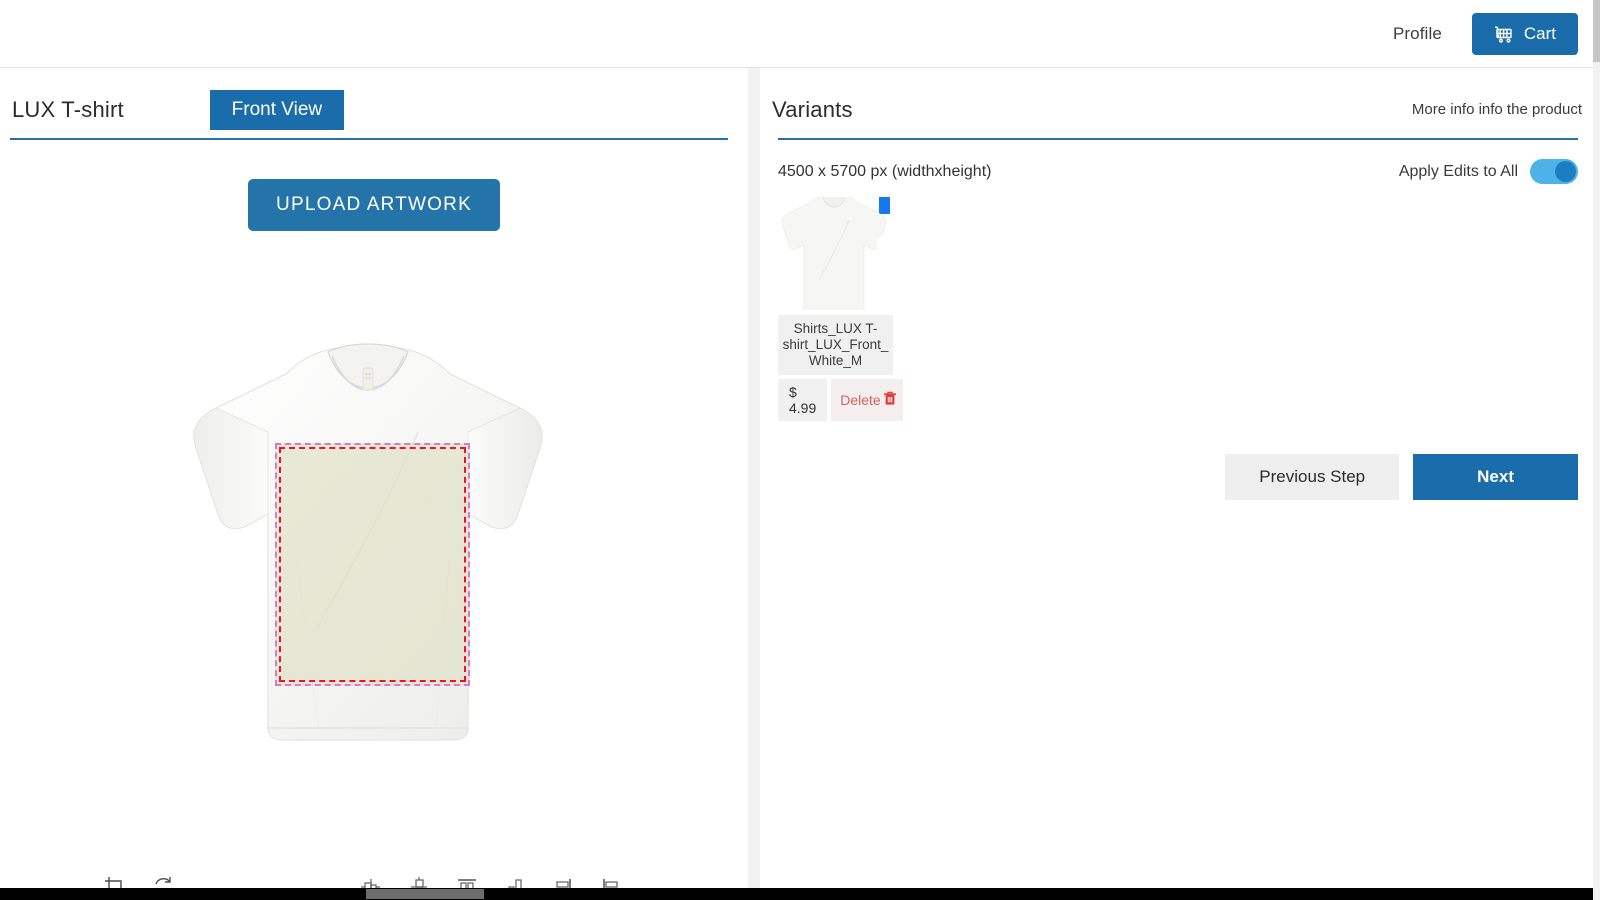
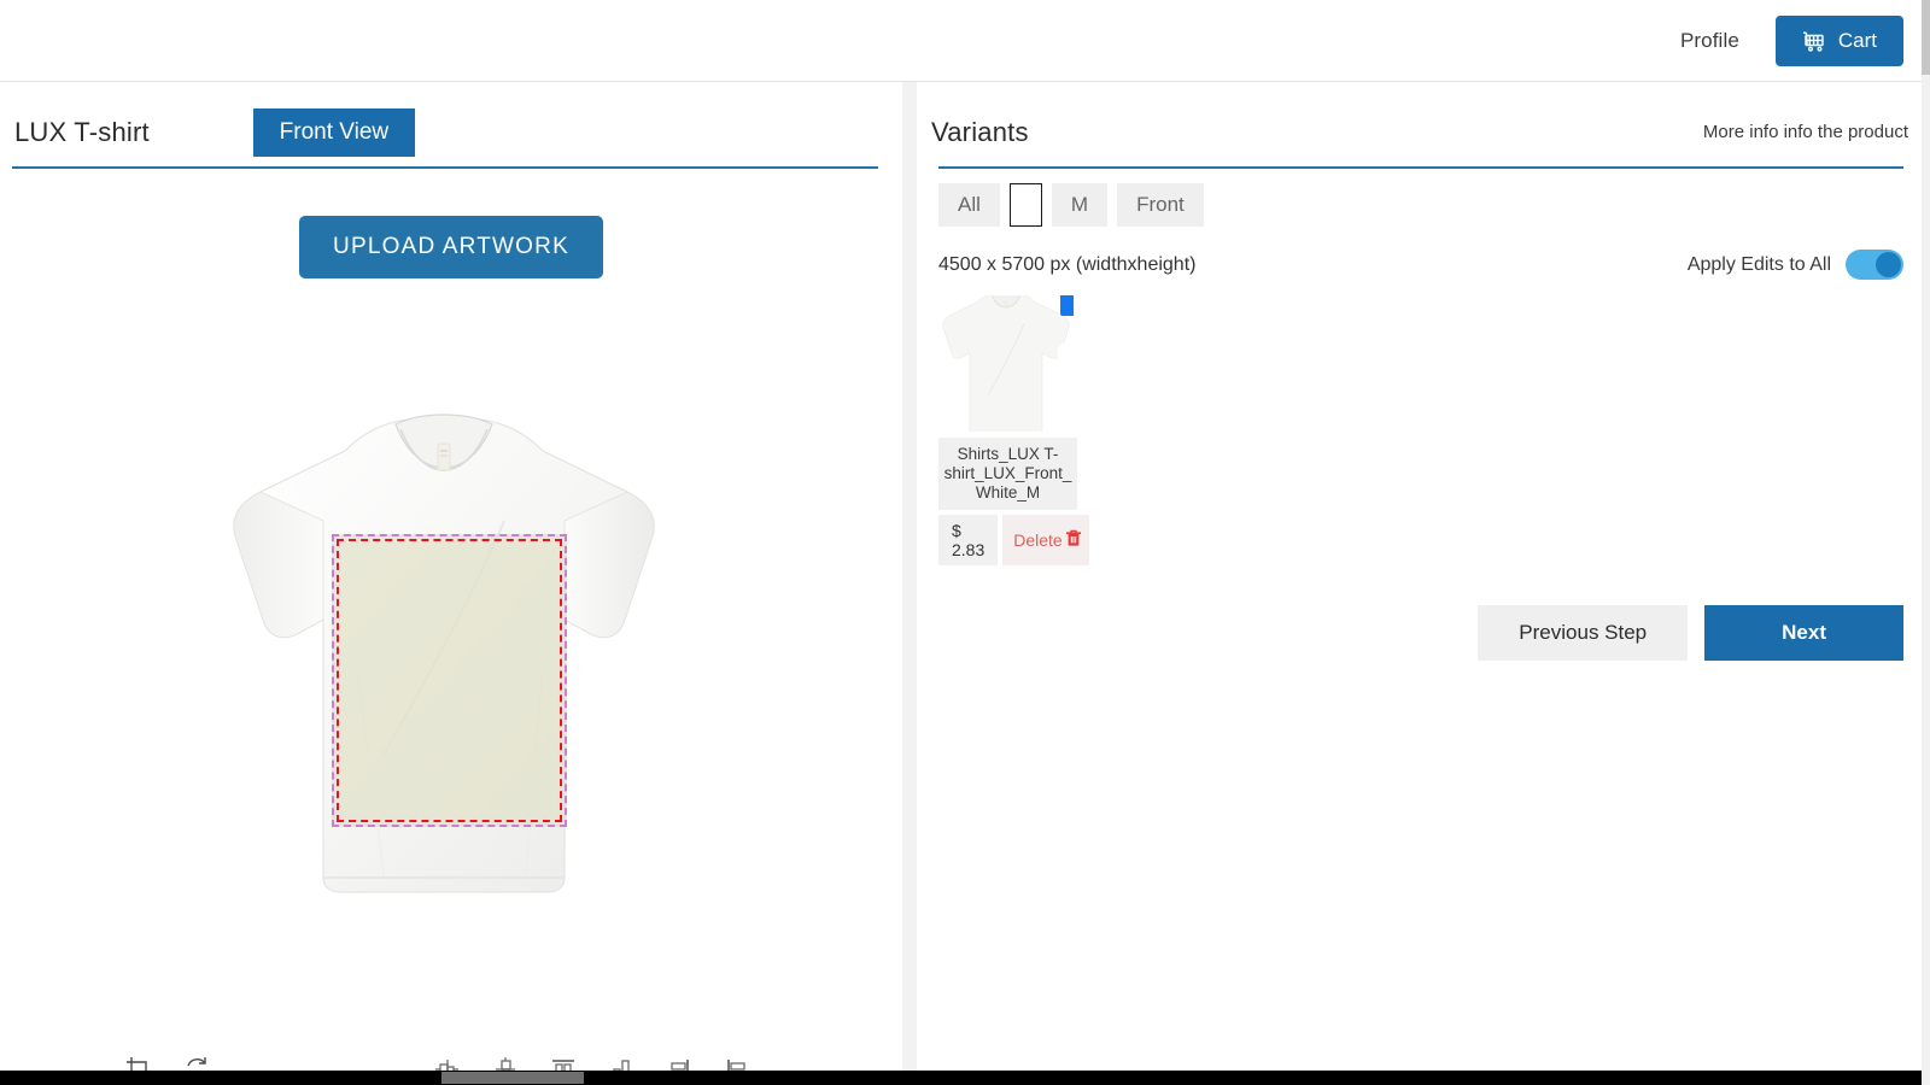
  Profile
  Cart
  LUX T-shirt
  Front View
  UPLOAD ARTWORK
  Variants
  More info info the product
+ All
+ M
+ Front
  4500 x 5700 px (widthxheight)
  Apply Edits to All
  Shirts_LUX T-shirt_LUX_Front_White_M
- $ 4.99
+ $ 2.83
  Delete
  Previous Step
  Next
